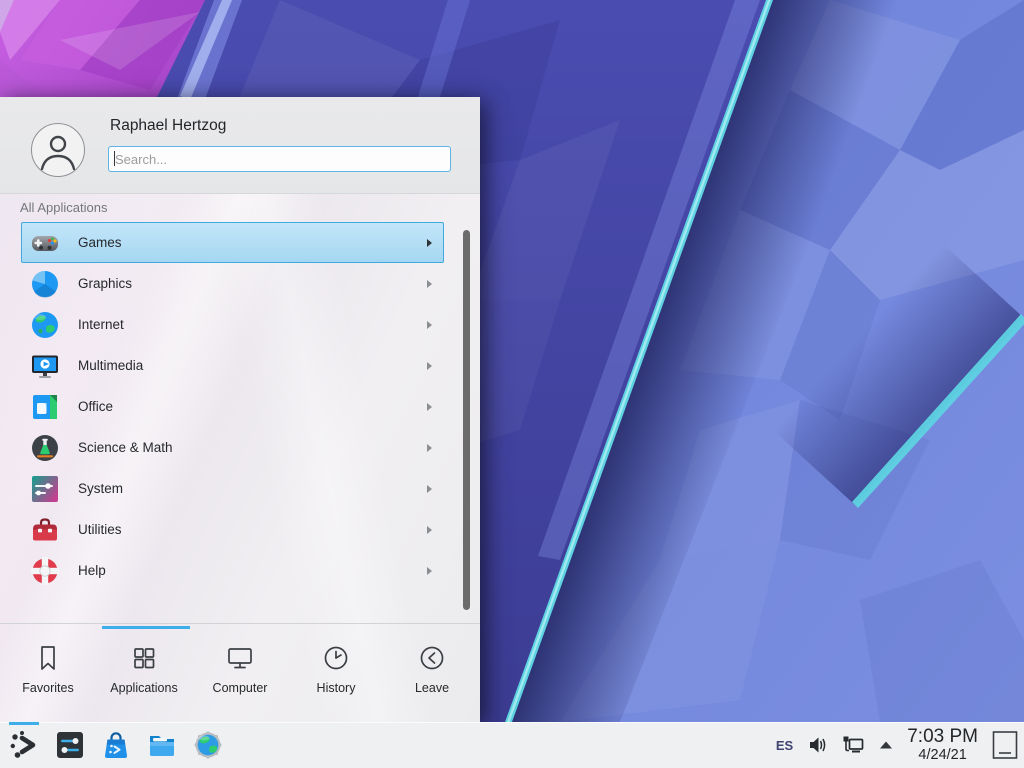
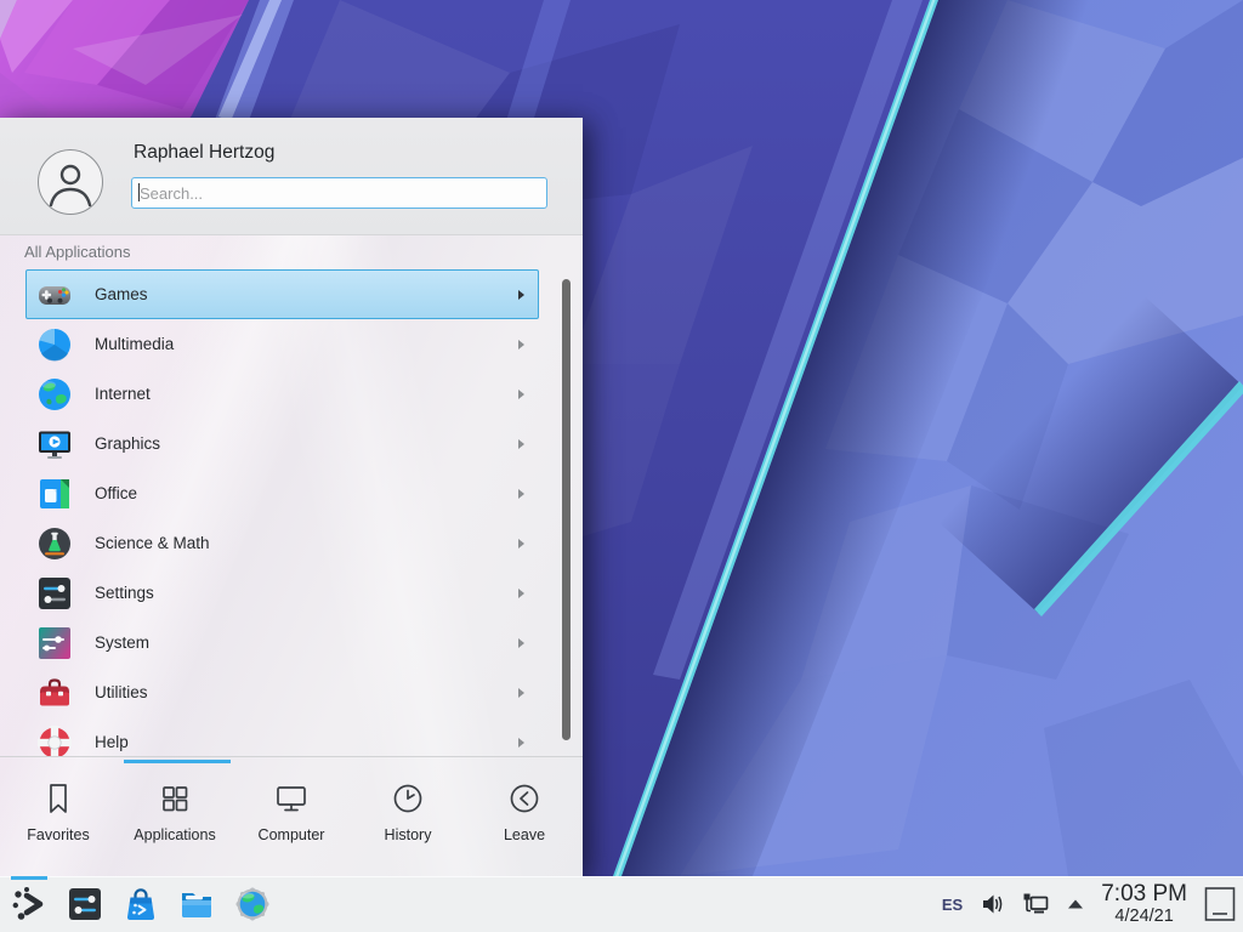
  Raphael Hertzog
  Search...
  All Applications
  Games
- Graphics
+ Multimedia
  Internet
- Multimedia
+ Graphics
  Office
  Science & Math
+ Settings
  System
  Utilities
  Help
  Favorites
  Applications
  Computer
  History
  Leave
  ES
  7:03 PM
  4/24/21
